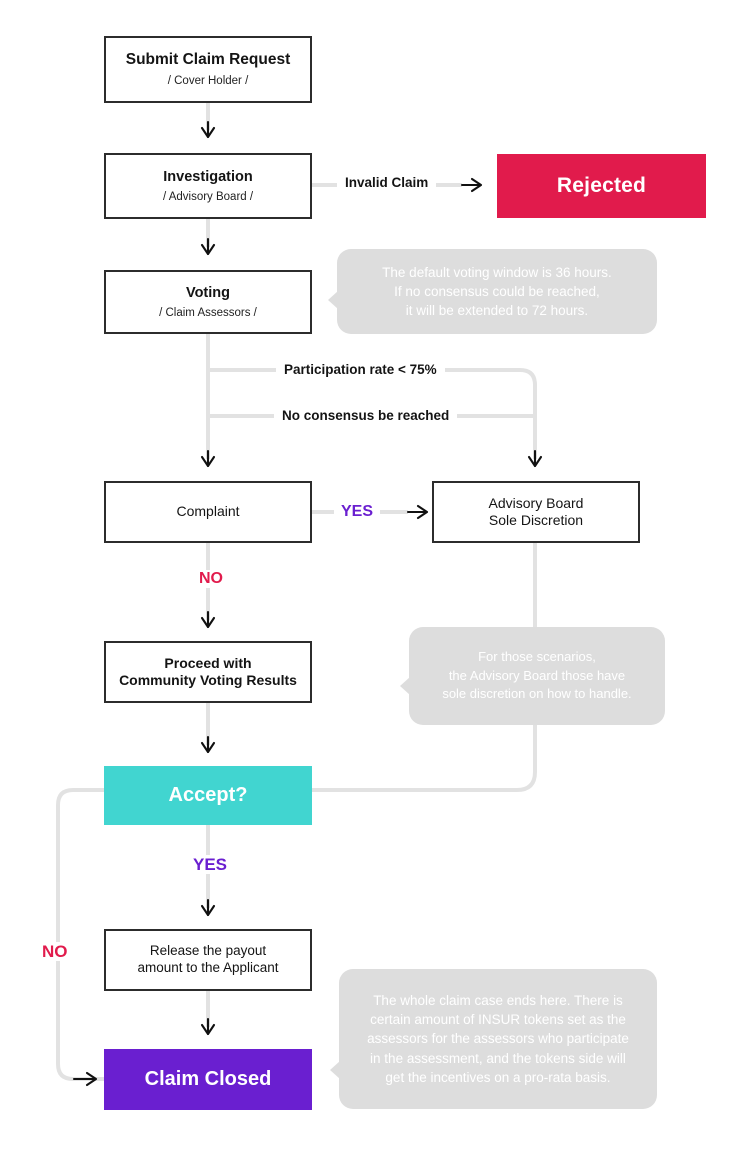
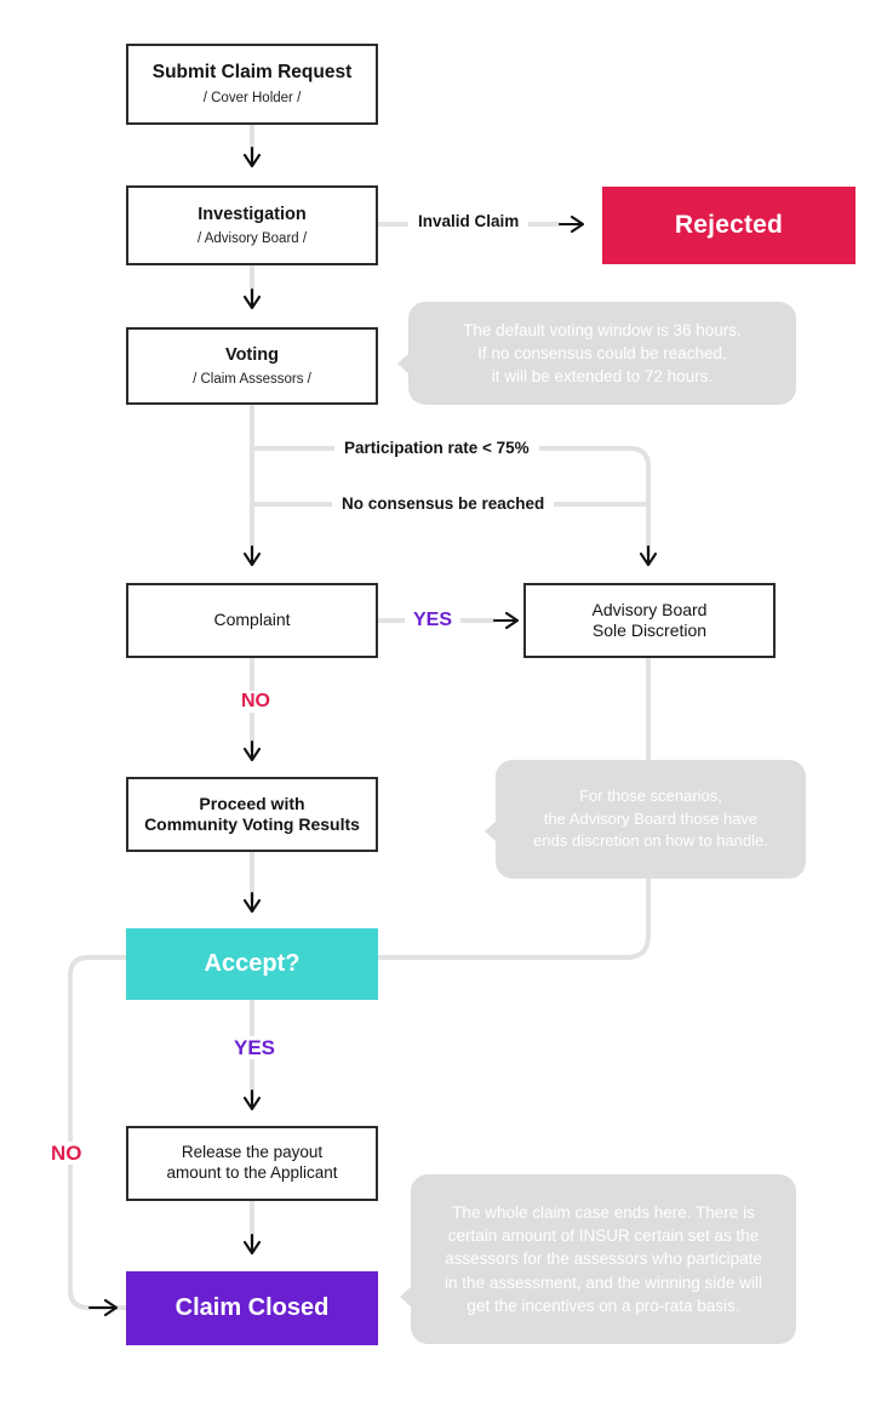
  Submit Claim Request
  / Cover Holder /
  Investigation
  / Advisory Board /
  Voting
  / Claim Assessors /
  Rejected
  Complaint
  Advisory Board
  Sole Discretion
  Proceed with
  Community Voting Results
  Accept?
  Release the payout
  amount to the Applicant
  Claim Closed
  Invalid Claim
  Participation rate < 75%
  No consensus be reached
  YES
  NO
  YES
  NO
  The default voting window is 36 hours.
  If no consensus could be reached,
  it will be extended to 72 hours.
  For those scenarios,
  the Advisory Board those have
- sole discretion on how to handle.
+ ends discretion on how to handle.
  The whole claim case ends here. There is
- certain amount of INSUR tokens set as the
+ certain amount of INSUR certain set as the
  assessors for the assessors who participate
- in the assessment, and the tokens side will
+ in the assessment, and the winning side will
  get the incentives on a pro-rata basis.
